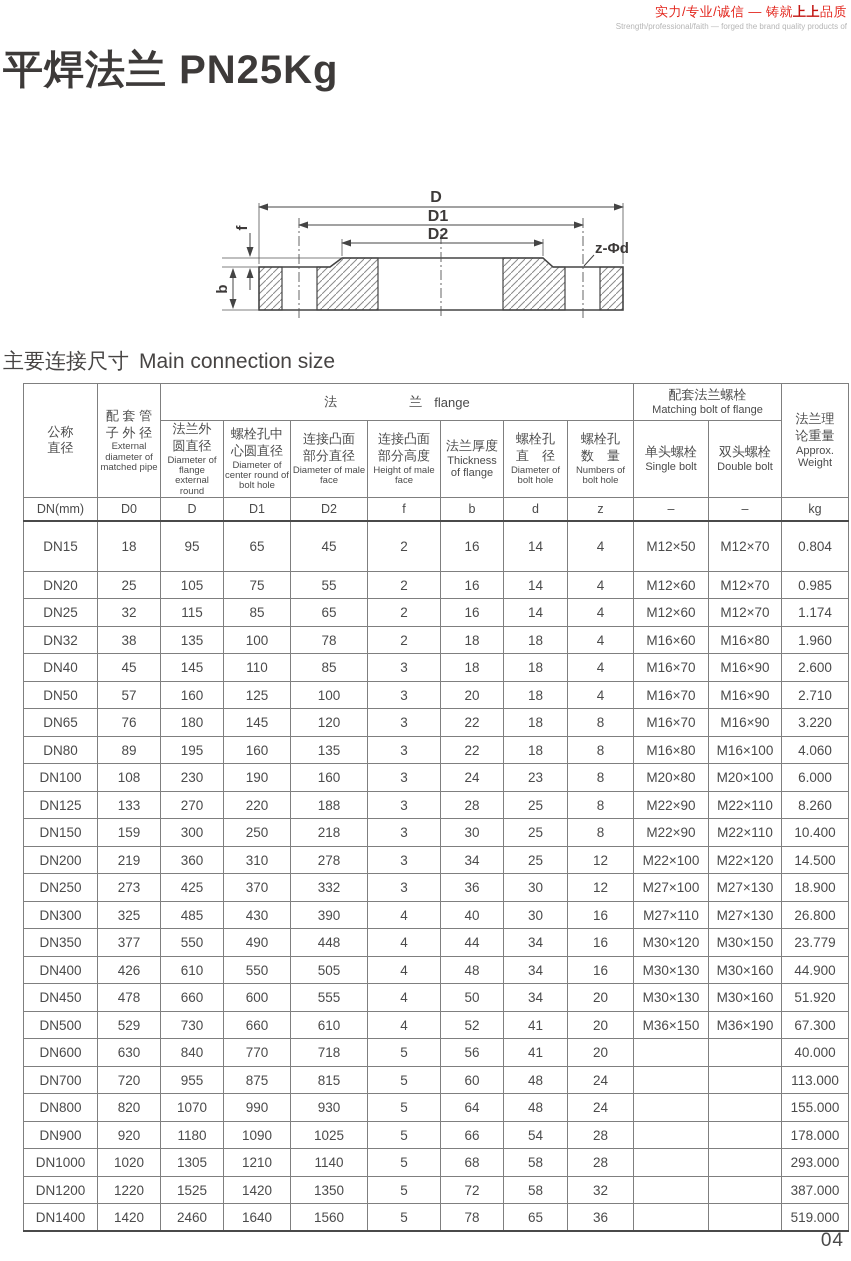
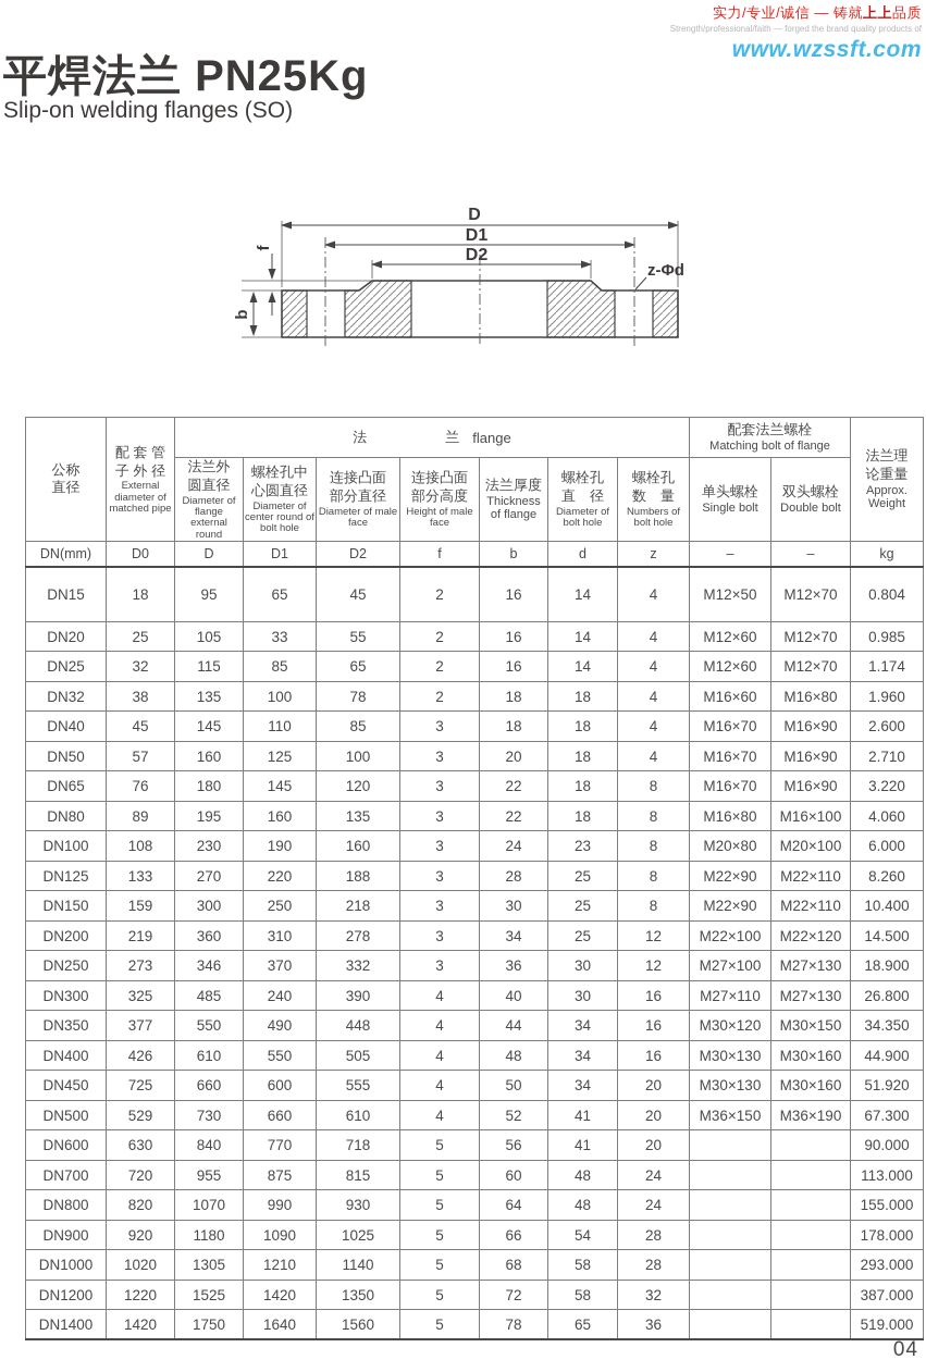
  实力/专业/诚信 — 铸就上上品质
  Strength/professional/faith — forged the brand quality products of
+ www.wzssft.com
  平焊法兰 PN25Kg
+ Slip-on welding flanges (SO)
  D
  D1
  D2
  z-Φd
- 主要连接尺寸 Main connection size
  公称 直径	配 套 管 子 外 径 External diameter of matched pipe	法 兰 flange	配套法兰螺栓 Matching bolt of flange	法兰理 论重量 Approx. Weight
  法兰外 圆直径 Diameter of flange external round	螺栓孔中 心圆直径 Diameter of center round of bolt hole	连接凸面 部分直径 Diameter of male face	连接凸面 部分高度 Height of male face	法兰厚度 Thickness of flange	螺栓孔 直 径 Diameter of bolt hole	螺栓孔 数 量 Numbers of bolt hole	单头螺栓 Single bolt	双头螺栓 Double bolt
  DN(mm)	D0	D	D1	D2	f	b	d	z	–	–	kg
  DN15	18	95	65	45	2	16	14	4	M12×50	M12×70	0.804
- DN20	25	105	75	55	2	16	14	4	M12×60	M12×70	0.985
+ DN20	25	105	33	55	2	16	14	4	M12×60	M12×70	0.985
  DN25	32	115	85	65	2	16	14	4	M12×60	M12×70	1.174
  DN32	38	135	100	78	2	18	18	4	M16×60	M16×80	1.960
  DN40	45	145	110	85	3	18	18	4	M16×70	M16×90	2.600
  DN50	57	160	125	100	3	20	18	4	M16×70	M16×90	2.710
  DN65	76	180	145	120	3	22	18	8	M16×70	M16×90	3.220
  DN80	89	195	160	135	3	22	18	8	M16×80	M16×100	4.060
  DN100	108	230	190	160	3	24	23	8	M20×80	M20×100	6.000
  DN125	133	270	220	188	3	28	25	8	M22×90	M22×110	8.260
  DN150	159	300	250	218	3	30	25	8	M22×90	M22×110	10.400
  DN200	219	360	310	278	3	34	25	12	M22×100	M22×120	14.500
- DN250	273	425	370	332	3	36	30	12	M27×100	M27×130	18.900
+ DN250	273	346	370	332	3	36	30	12	M27×100	M27×130	18.900
- DN300	325	485	430	390	4	40	30	16	M27×110	M27×130	26.800
+ DN300	325	485	240	390	4	40	30	16	M27×110	M27×130	26.800
- DN350	377	550	490	448	4	44	34	16	M30×120	M30×150	23.779
+ DN350	377	550	490	448	4	44	34	16	M30×120	M30×150	34.350
  DN400	426	610	550	505	4	48	34	16	M30×130	M30×160	44.900
- DN450	478	660	600	555	4	50	34	20	M30×130	M30×160	51.920
+ DN450	725	660	600	555	4	50	34	20	M30×130	M30×160	51.920
  DN500	529	730	660	610	4	52	41	20	M36×150	M36×190	67.300
- DN600	630	840	770	718	5	56	41	20			40.000
+ DN600	630	840	770	718	5	56	41	20			90.000
  DN700	720	955	875	815	5	60	48	24			113.000
  DN800	820	1070	990	930	5	64	48	24			155.000
  DN900	920	1180	1090	1025	5	66	54	28			178.000
  DN1000	1020	1305	1210	1140	5	68	58	28			293.000
  DN1200	1220	1525	1420	1350	5	72	58	32			387.000
- DN1400	1420	2460	1640	1560	5	78	65	36			519.000
+ DN1400	1420	1750	1640	1560	5	78	65	36			519.000
  04
